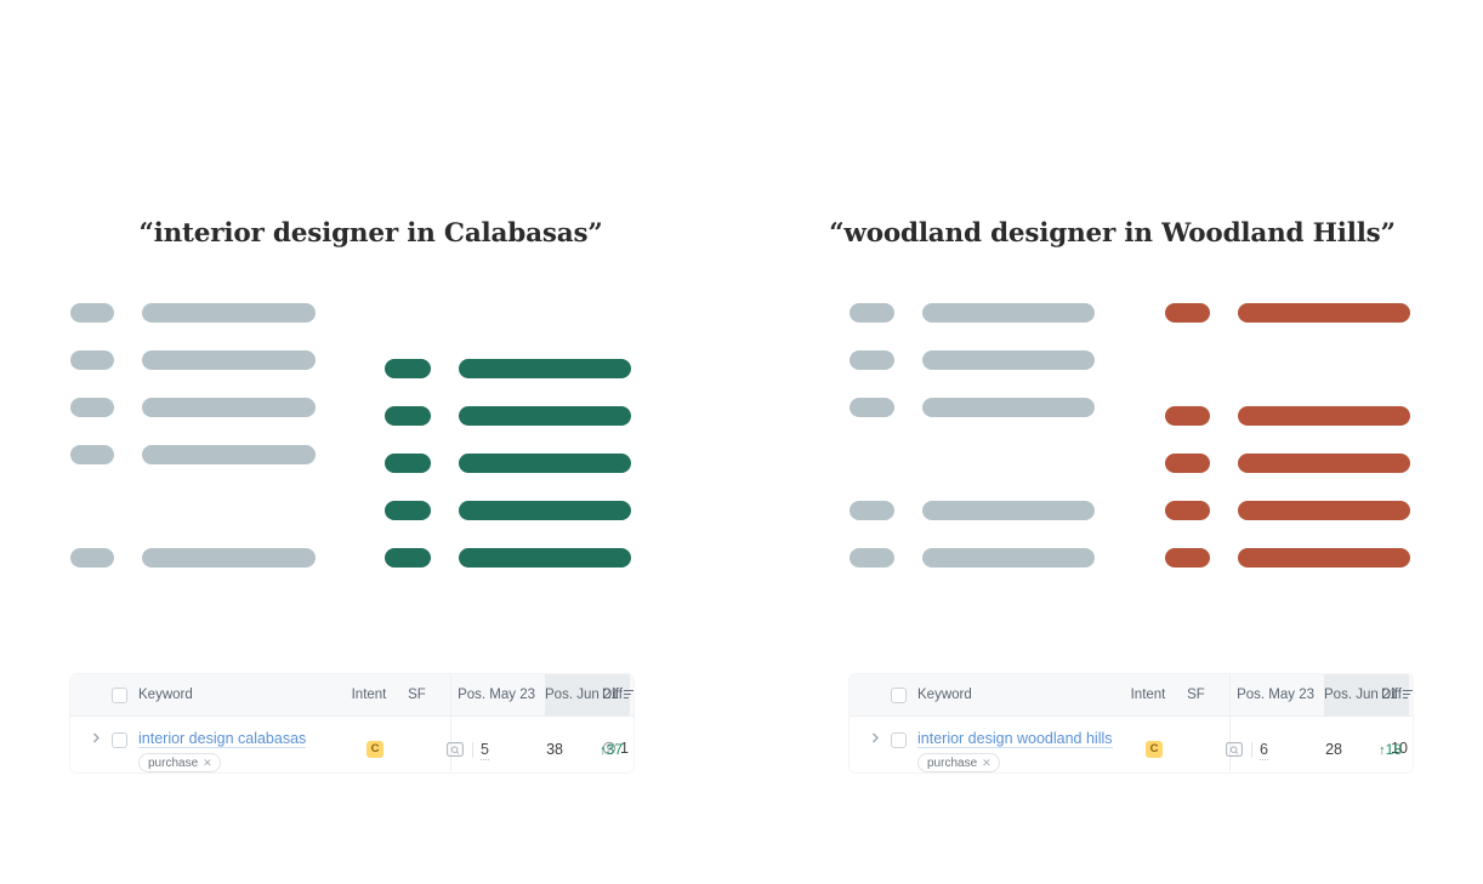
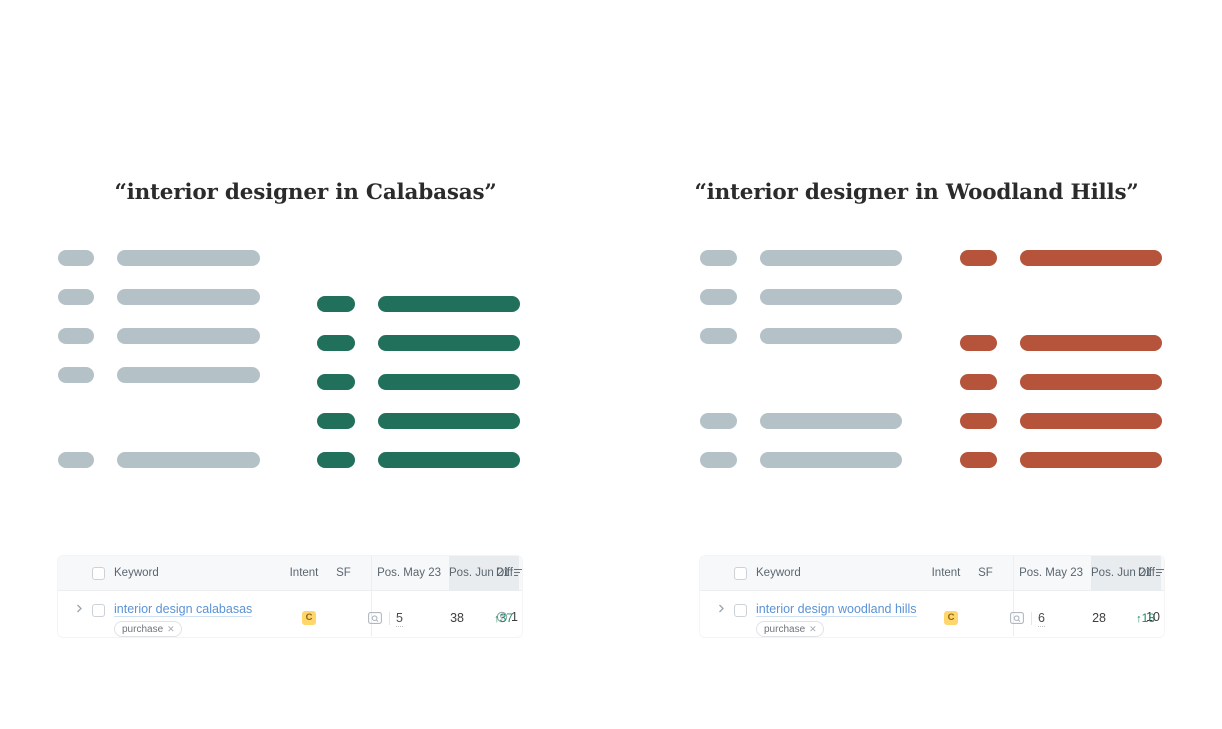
  “interior designer in Calabasas”
- “woodland designer in Woodland Hills”
+ “interior designer in Woodland Hills”
  Keyword
  Intent
  SF
  Pos. May 23
  Pos. Jun 21
  Diff
  interior design calabasas
  purchase ✕
  C
  5
  38
  1
  ↑37
  Keyword
  Intent
  SF
  Pos. May 23
  Pos. Jun 21
  Diff
  interior design woodland hills
  purchase ✕
  C
  6
  28
  10
  ↑18
